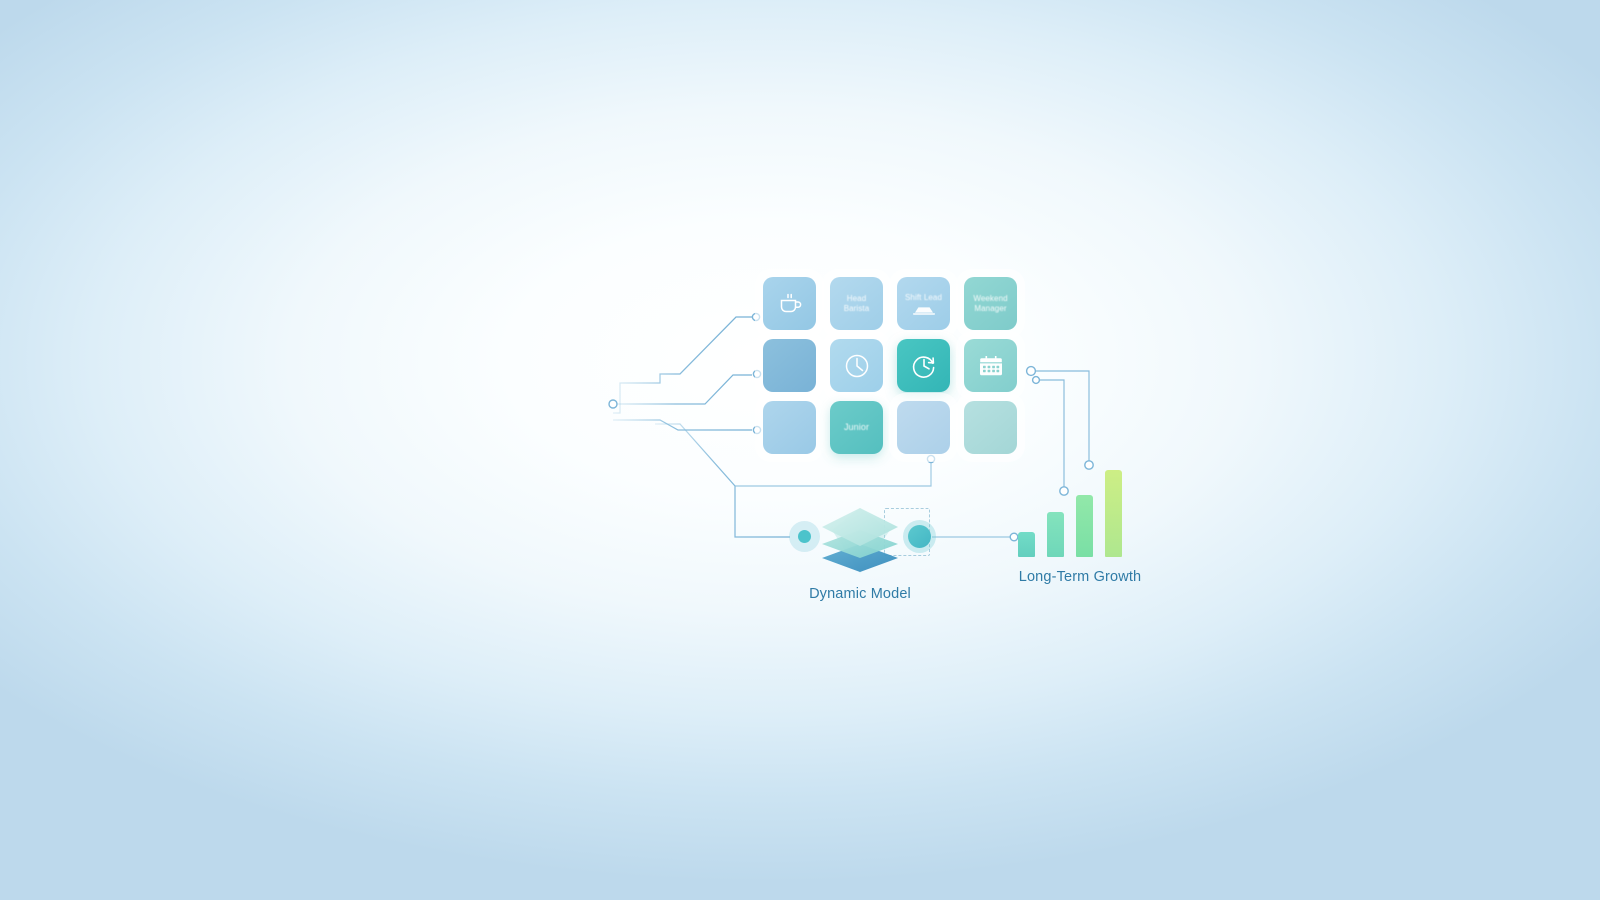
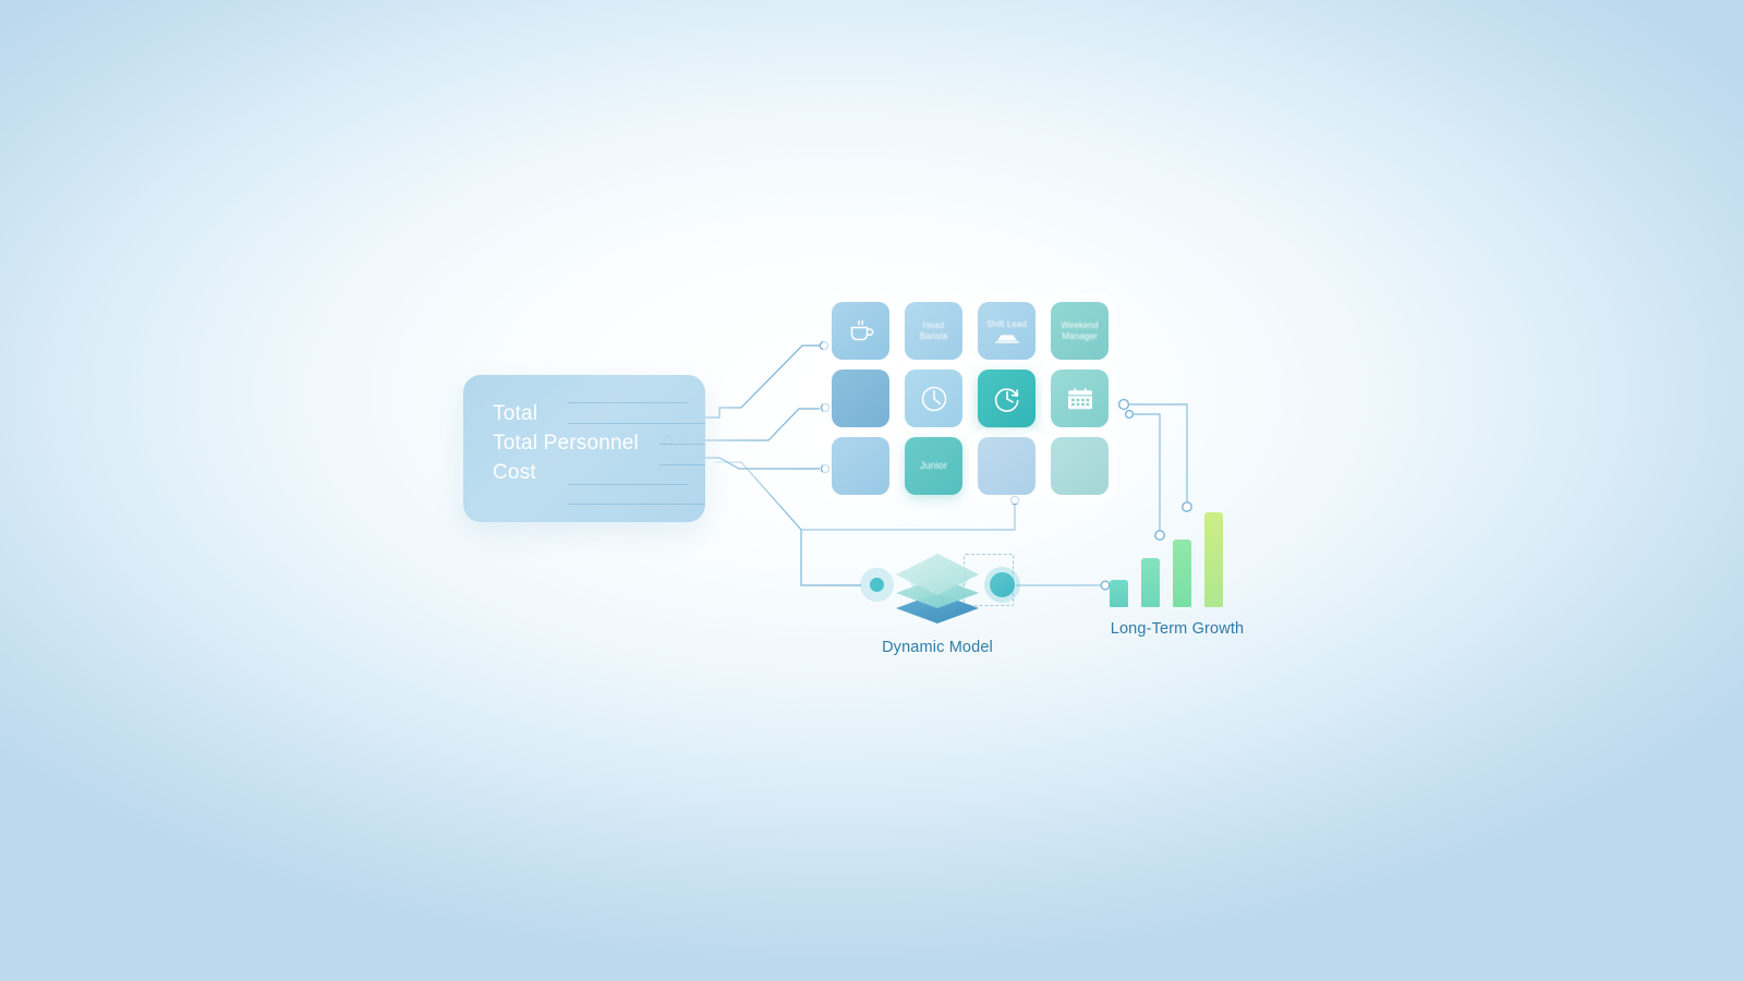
+ Total
+ Total Personnel
+ Cost
  Head Barista
  Shift Lead
  Weekend Manager
  Junior
  Dynamic Model
  Long-Term Growth
